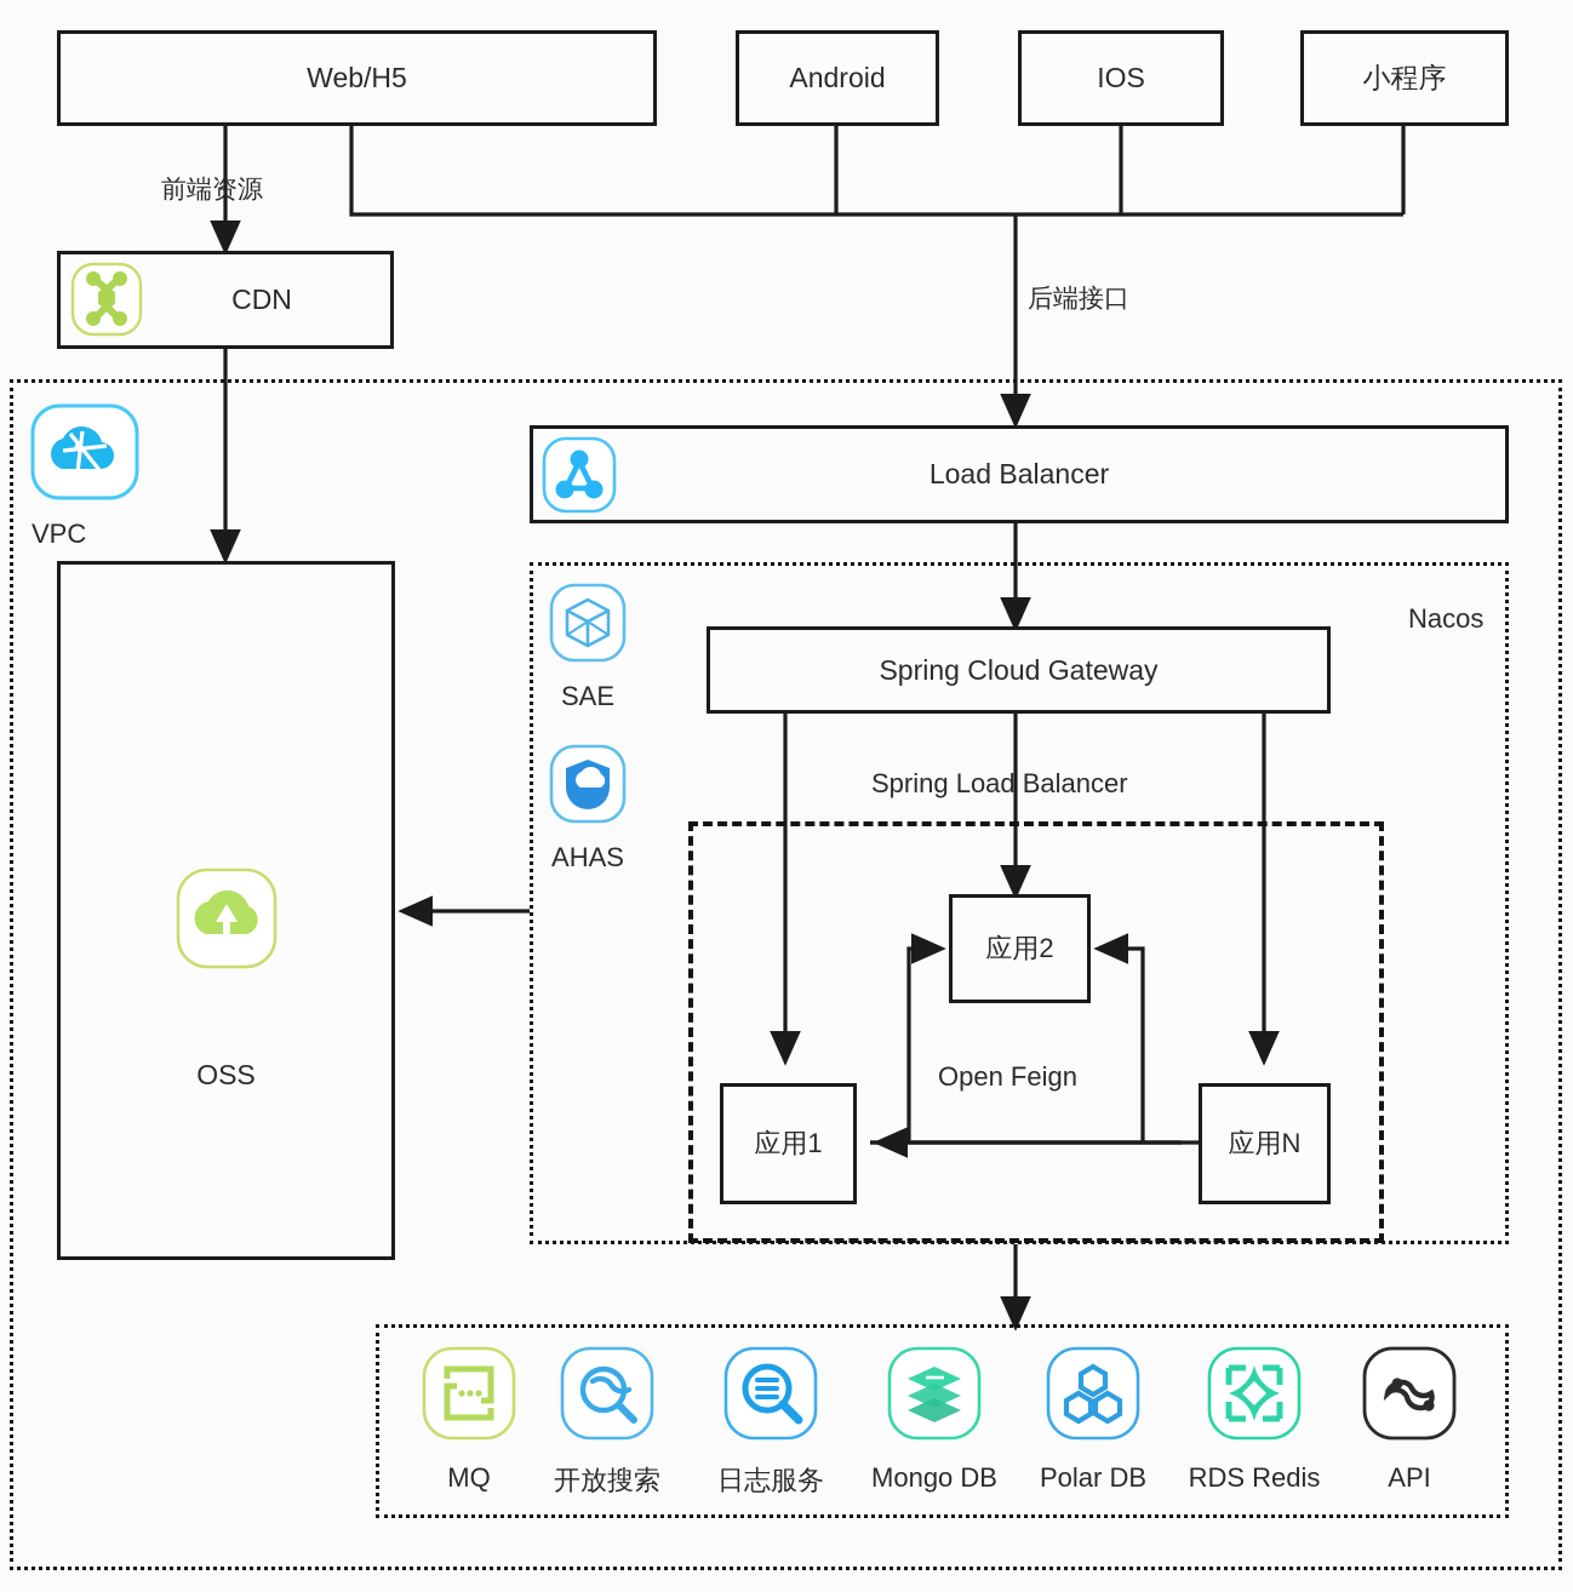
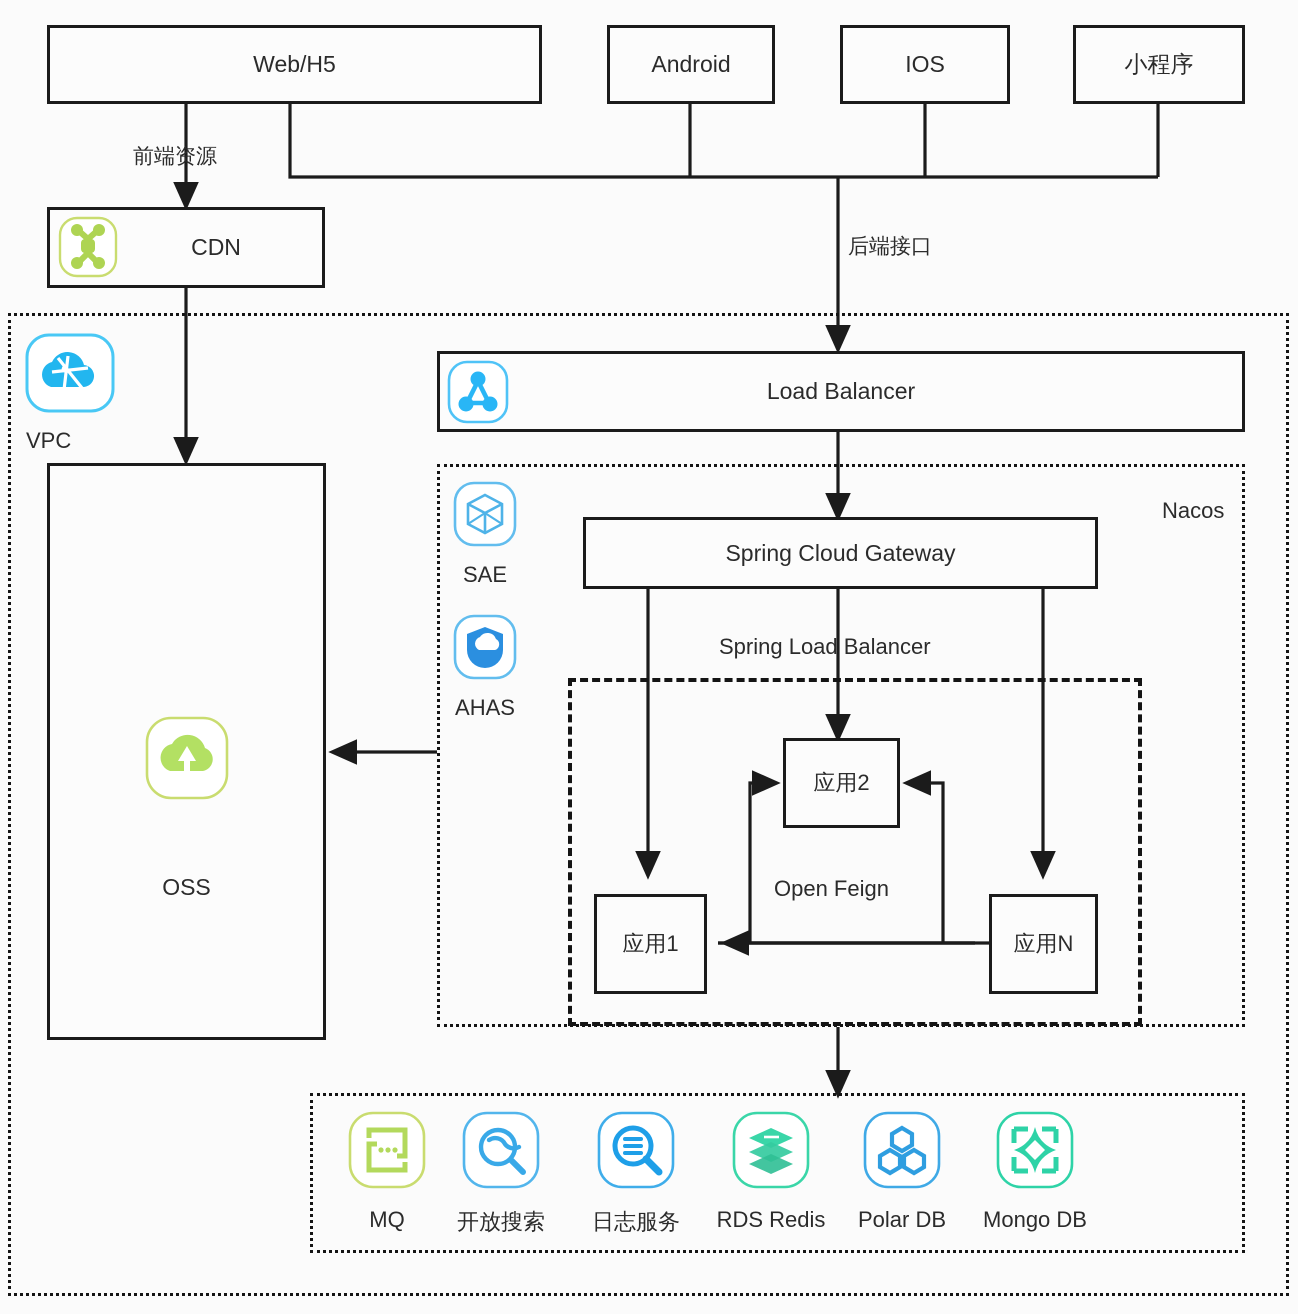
  Web/H5
  Android
  IOS
  小程序
  前端资源
  后端接口
  CDN
  VPC
  OSS
  Load Balancer
  Nacos
  SAE
  AHAS
  Spring Cloud Gateway
  Spring Load Balancer
  Open Feign
  应用1
  应用2
  应用N
  MQ
  开放搜索
  日志服务
- Mongo DB
+ RDS Redis
  Polar DB
- RDS Redis
+ Mongo DB
- API
